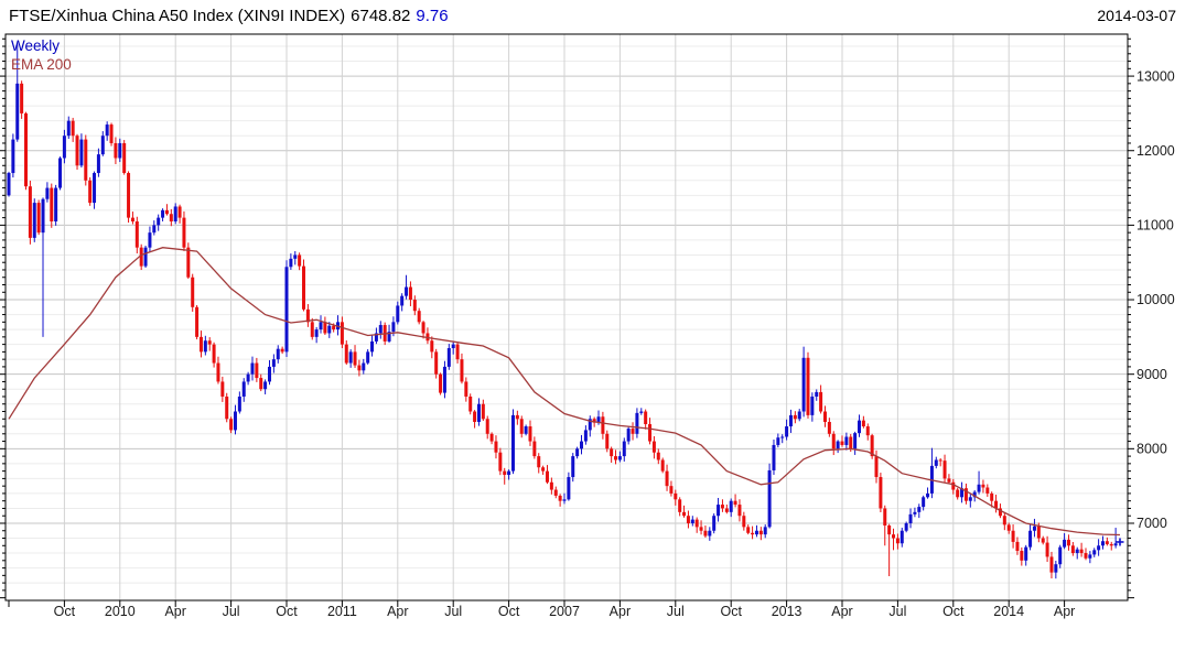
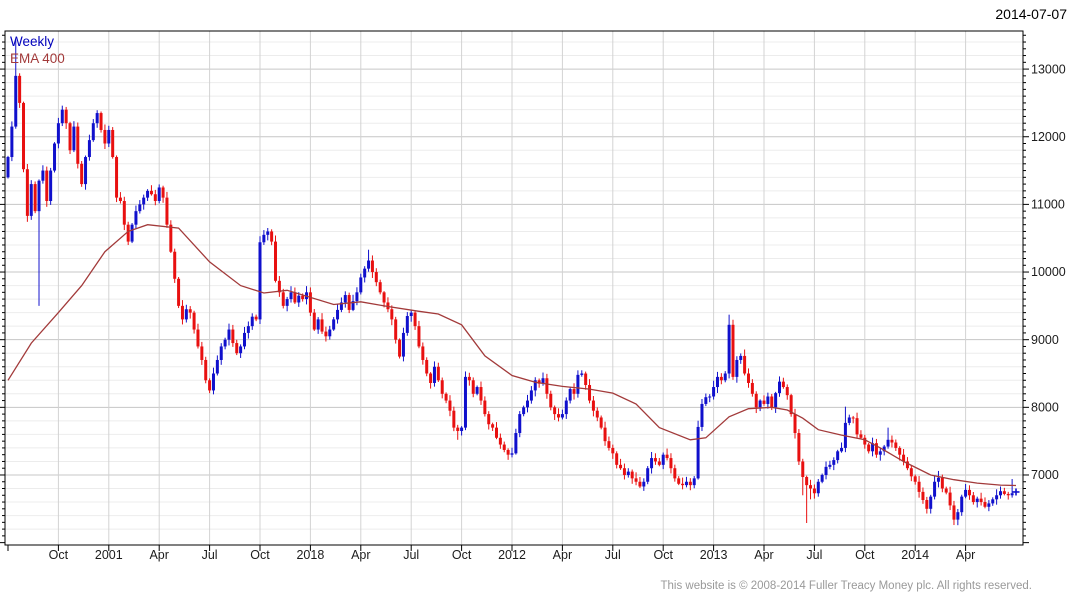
- FTSE/Xinhua China A50 Index (XIN9I INDEX) 6748.82 9.76
- 2014-03-07
+ 2014-07-07
  7000
  8000
  9000
  10000
  11000
  12000
  13000
  Oct
- 2010
+ 2001
  Apr
  Jul
  Oct
- 2011
+ 2018
  Apr
  Jul
  Oct
- 2007
+ 2012
  Apr
  Jul
  Oct
  2013
  Apr
  Jul
  Oct
  2014
  Apr
  Weekly
- EMA 200
+ EMA 400
+ This website is © 2008-2014 Fuller Treacy Money plc. All rights reserved.
